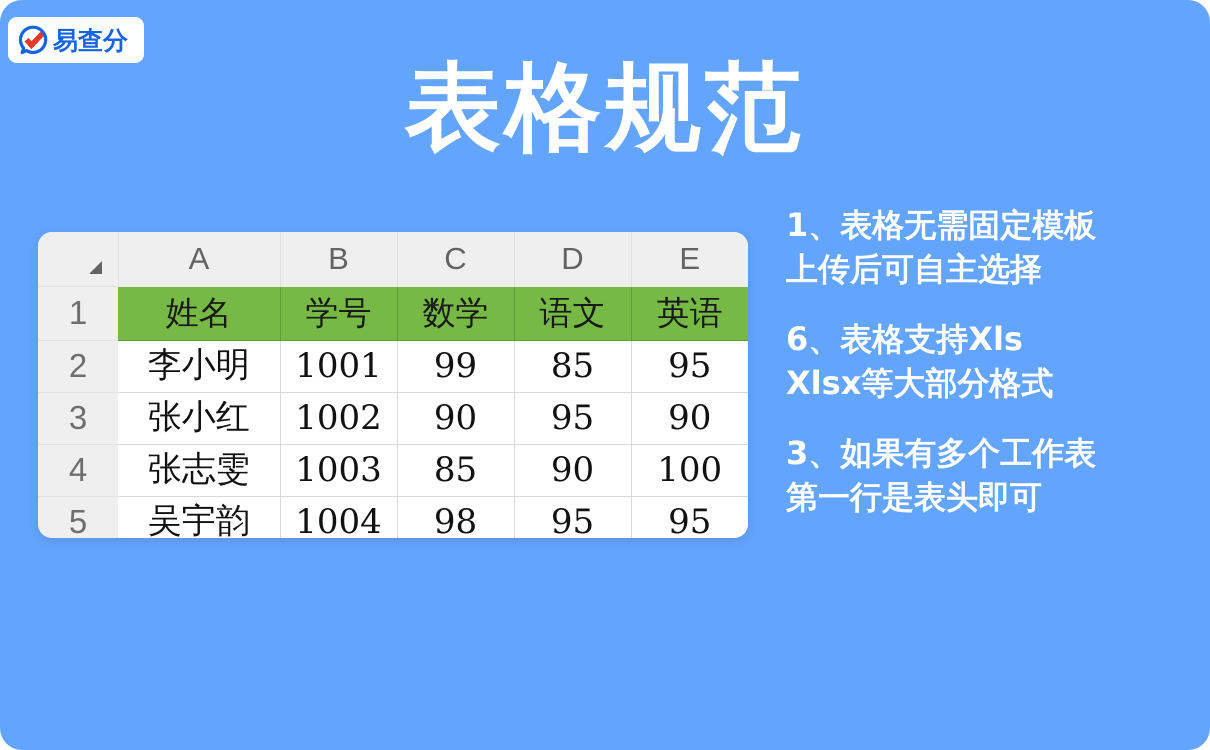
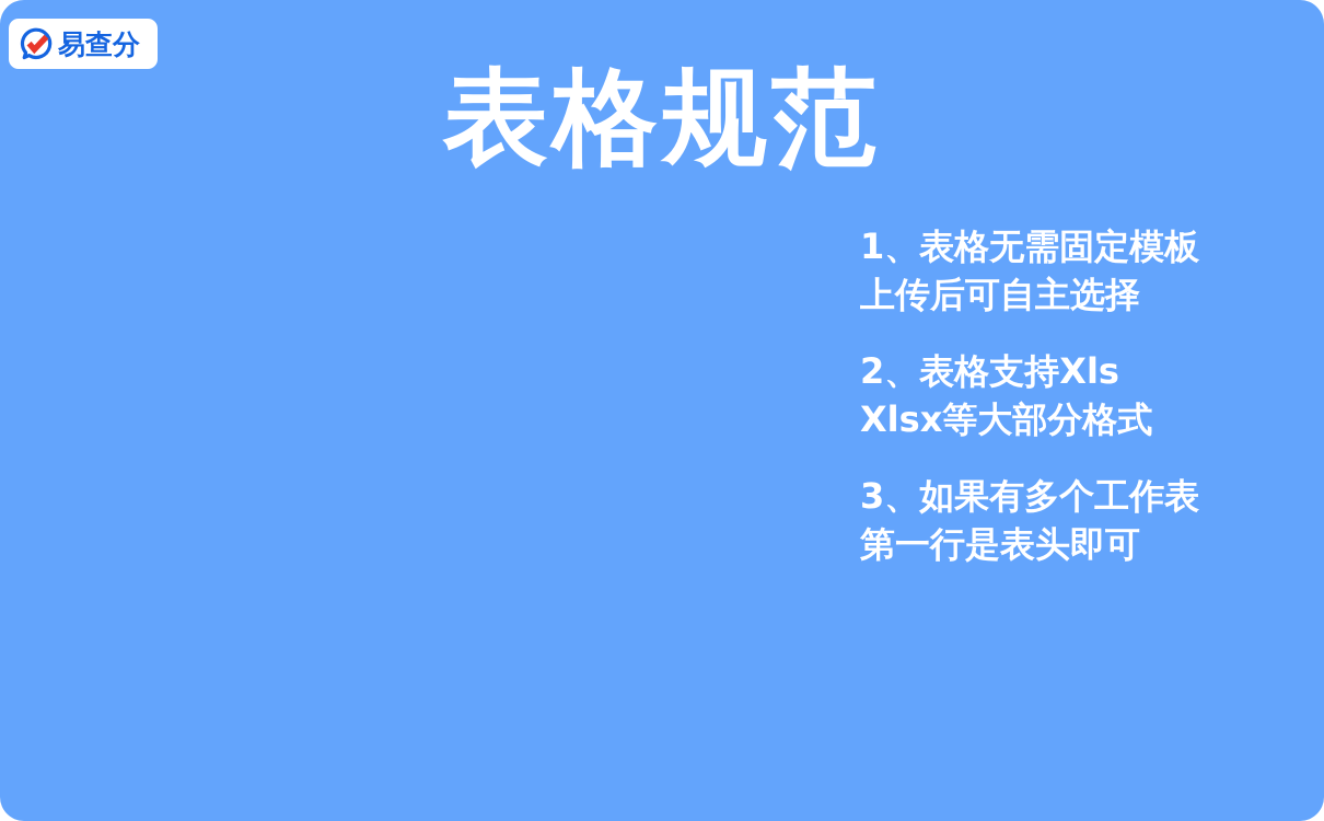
  易查分
  表格规范
- 	A	B	C	D	E
- 1	姓名	学号	数学	语文	英语
- 2	李小明	1001	99	85	95
- 3	张小红	1002	90	95	90
- 4	张志雯	1003	85	90	100
- 5	吴宇韵	1004	98	95	95
  1、表格无需固定模板
  上传后可自主选择
- 6、表格支持Xls
+ 2、表格支持Xls
  Xlsx等大部分格式
  3、如果有多个工作表
  第一行是表头即可
